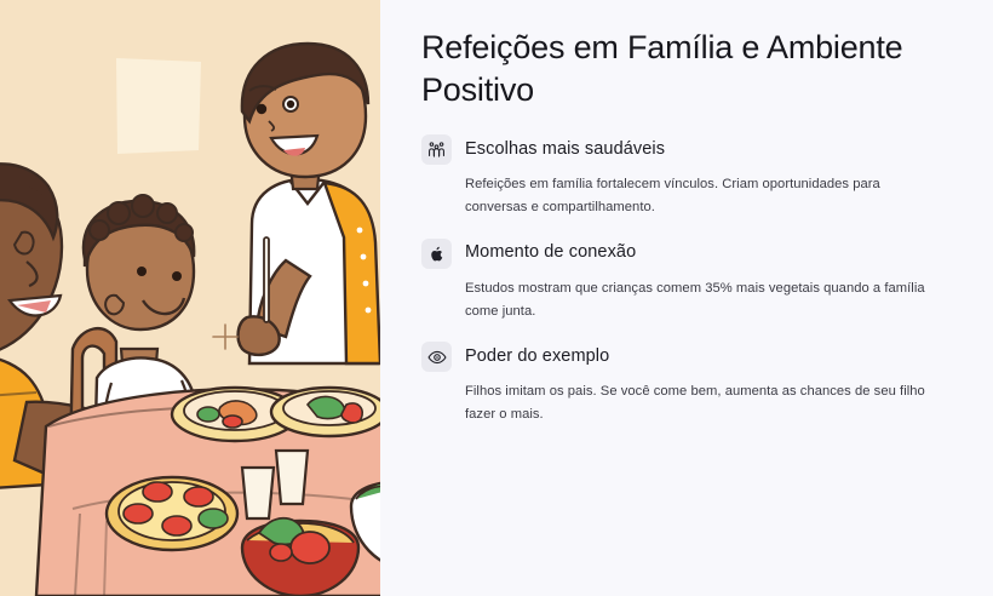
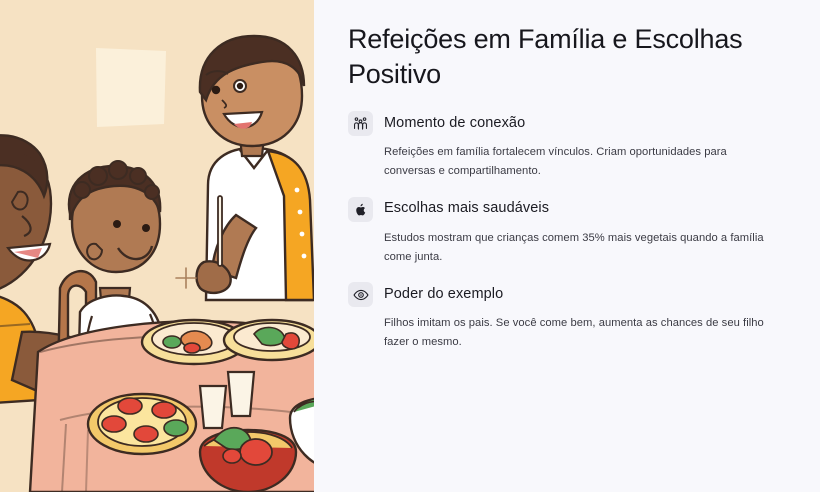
- Refeições em Família e Ambiente Positivo
+ Refeições em Família e Escolhas Positivo
- Escolhas mais saudáveis
+ Momento de conexão
  Refeições em família fortalecem vínculos. Criam oportunidades para conversas e compartilhamento.
- Momento de conexão
+ Escolhas mais saudáveis
  Estudos mostram que crianças comem 35% mais vegetais quando a família come junta.
  Poder do exemplo
- Filhos imitam os pais. Se você come bem, aumenta as chances de seu filho fazer o mais.
+ Filhos imitam os pais. Se você come bem, aumenta as chances de seu filho fazer o mesmo.
